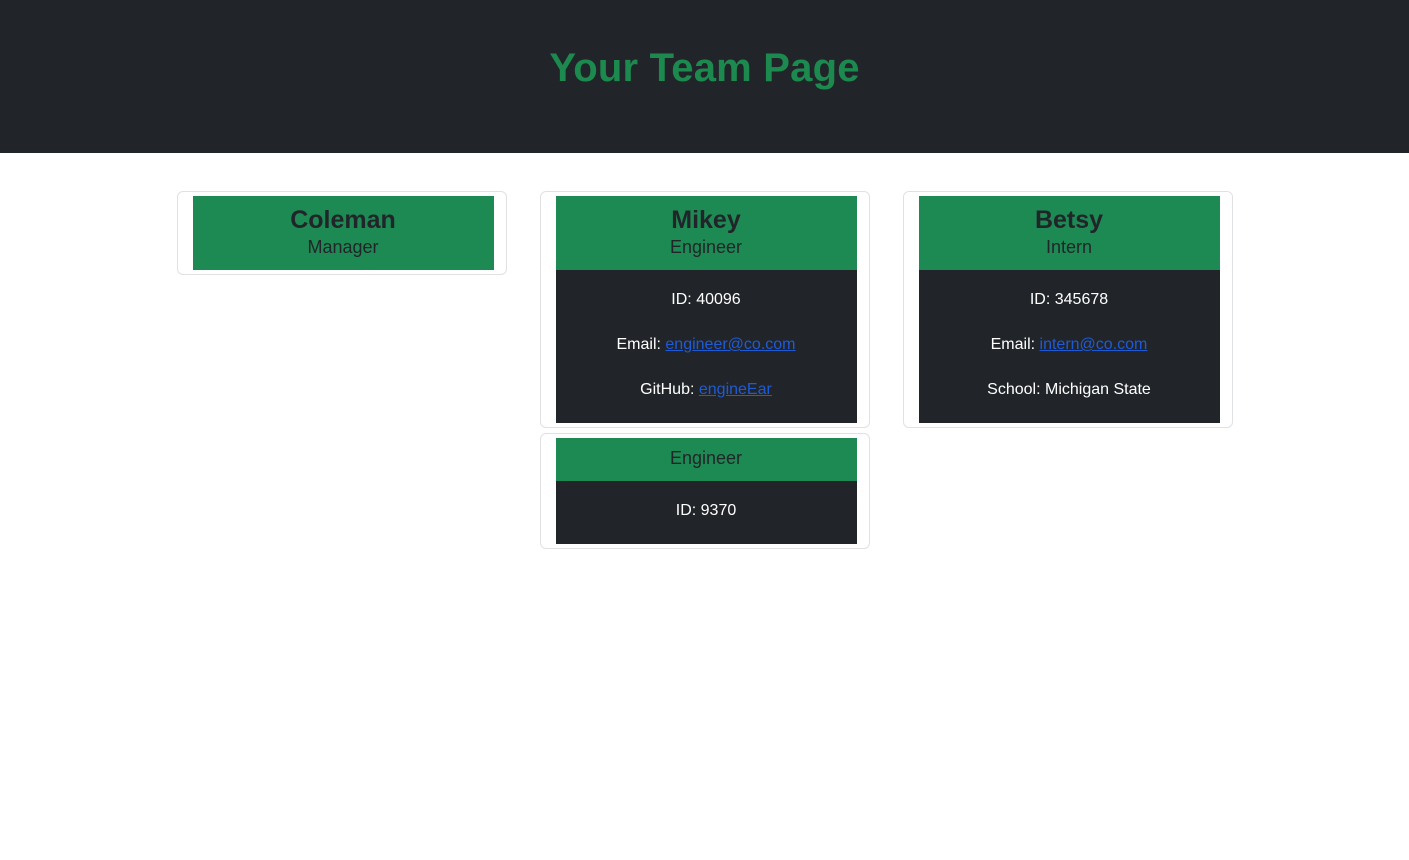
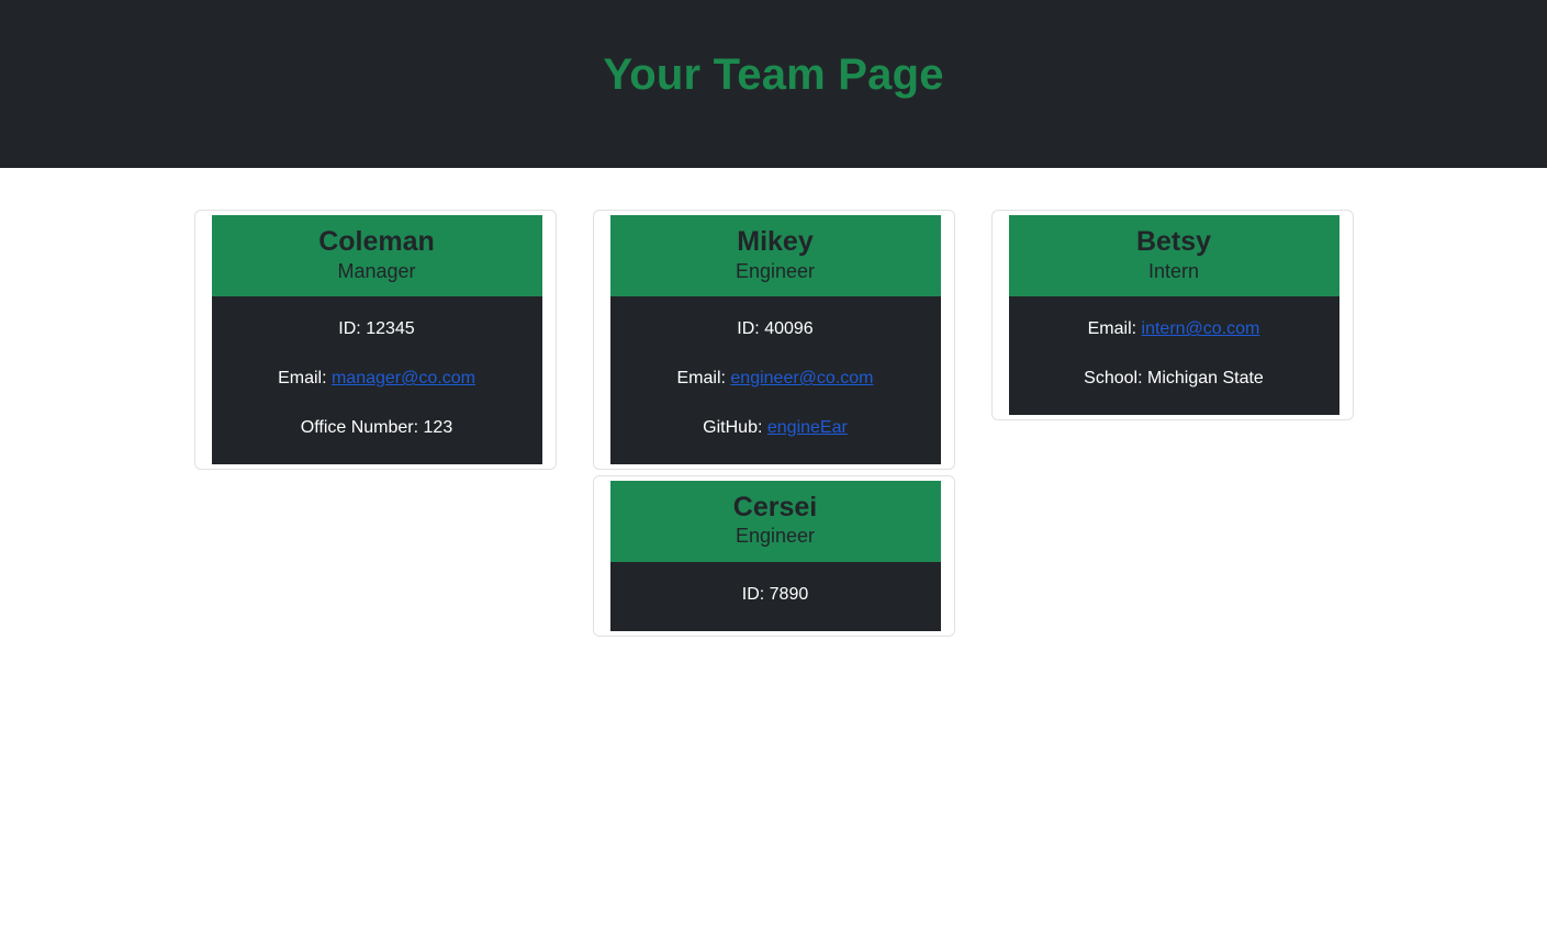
  Your Team Page
  Coleman
  Manager
+ ID: 12345
+ Email: manager@co.com
+ Office Number: 123
  Mikey
  Engineer
  ID: 40096
  Email: engineer@co.com
  GitHub: engineEar
  Betsy
  Intern
- ID: 345678
  Email: intern@co.com
  School: Michigan State
+ Cersei
  Engineer
- ID: 9370
+ ID: 7890
